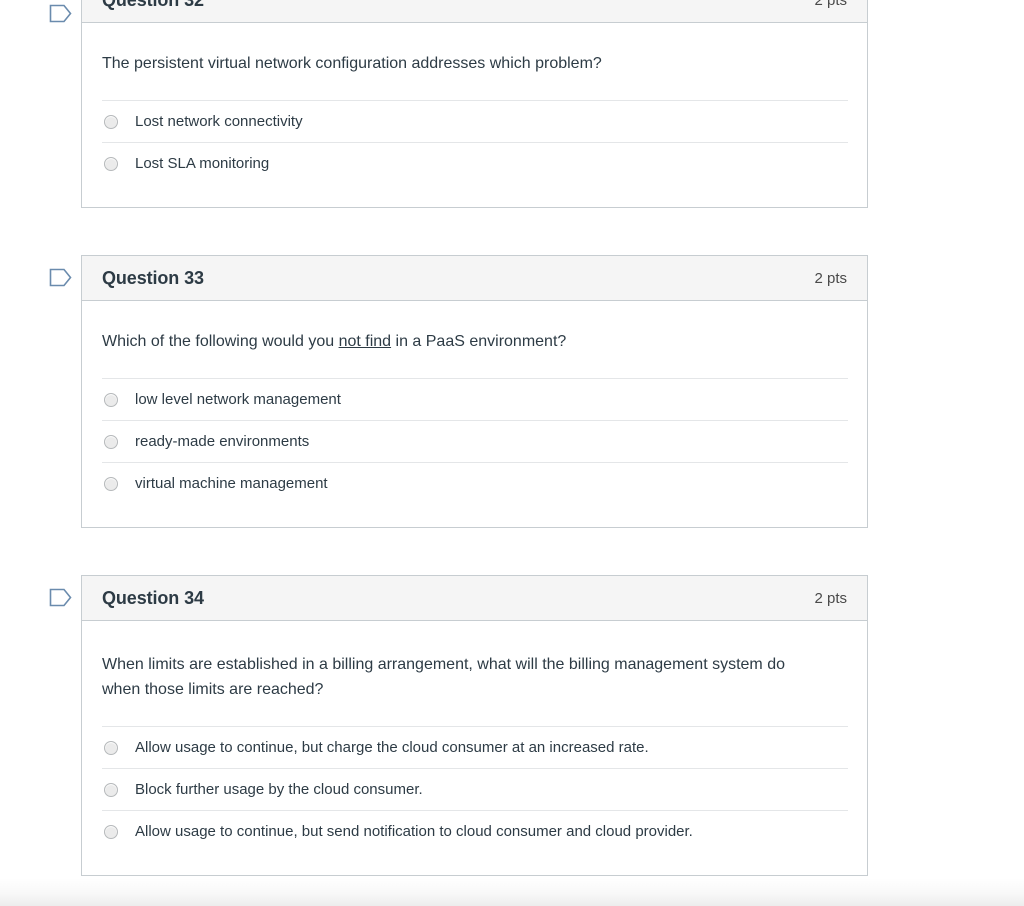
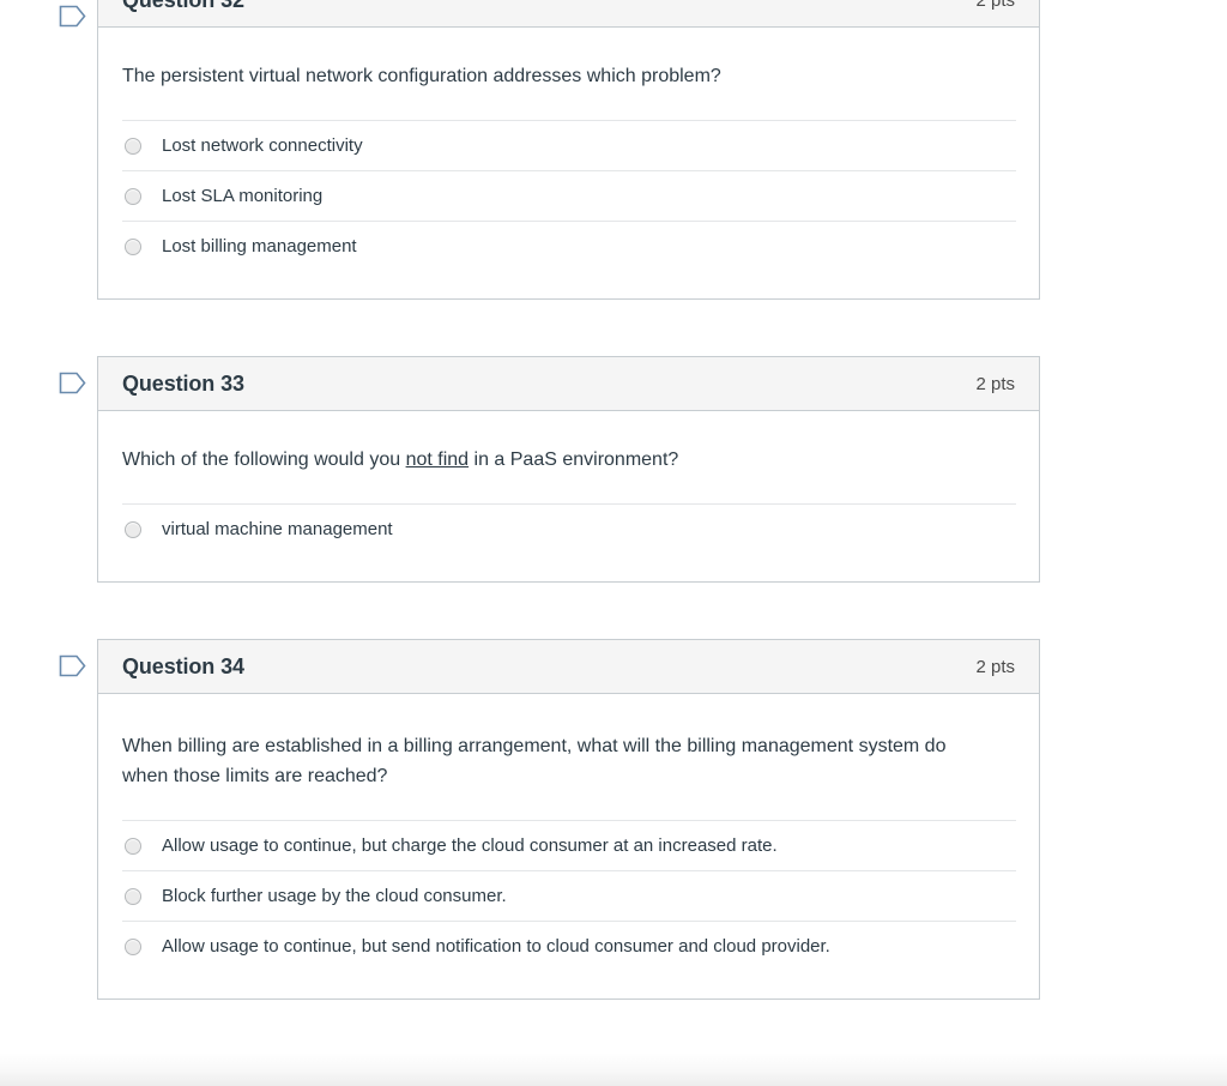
  2 pts
  The persistent virtual network configuration addresses which problem?
  Lost network connectivity
  Lost SLA monitoring
+ Lost billing management
  Question 33
  2 pts
  Which of the following would you not find in a PaaS environment?
- low level network management
- ready-made environments
  virtual machine management
  Question 34
  2 pts
- When limits are established in a billing arrangement, what will the billing management system do when those limits are reached?
+ When billing are established in a billing arrangement, what will the billing management system do when those limits are reached?
  Allow usage to continue, but charge the cloud consumer at an increased rate.
  Block further usage by the cloud consumer.
  Allow usage to continue, but send notification to cloud consumer and cloud provider.
